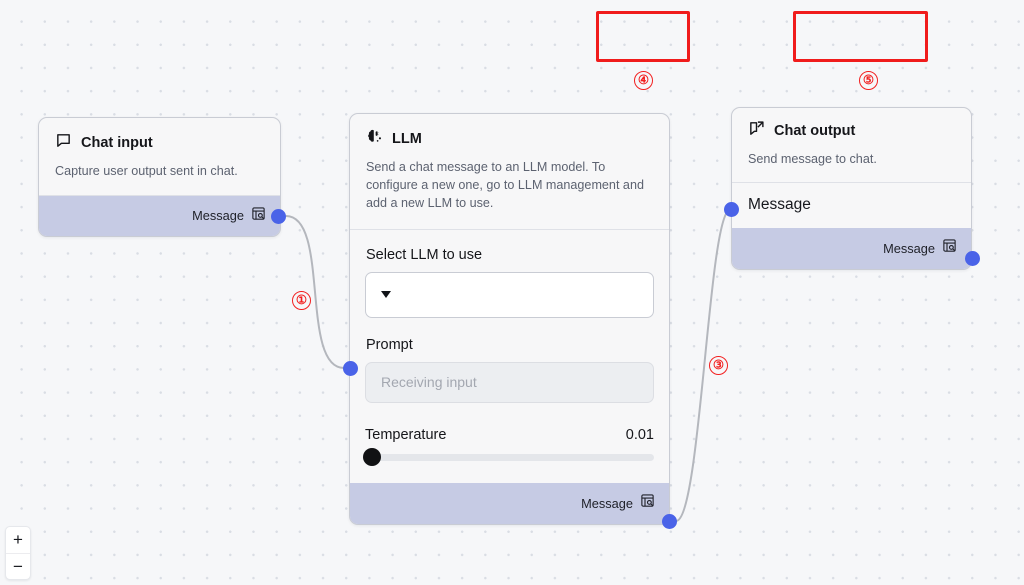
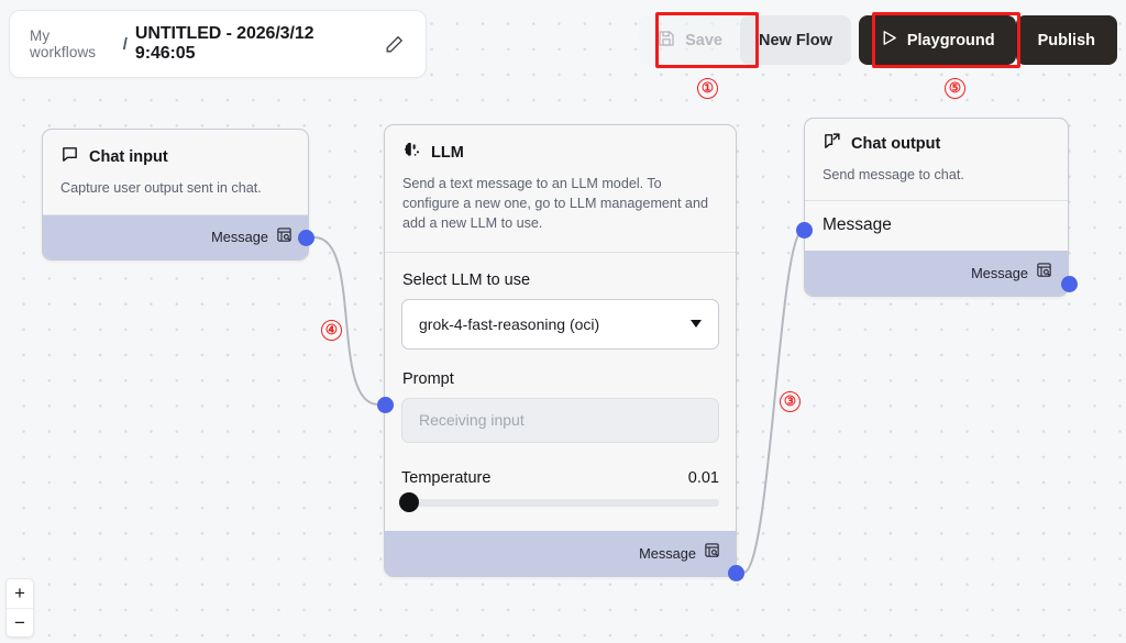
+ My workflows
+ /
+ UNTITLED - 2026/3/12 9:46:05
+ Save
+ New Flow
+ Playground
+ Publish
- ④
+ ①
  ⑤
- ①
+ ④
  ③
  Chat input
  Capture user output sent in chat.
  Message
  LLM
- Send a chat message to an LLM model. To configure a new one, go to LLM management and add a new LLM to use.
+ Send a text message to an LLM model. To configure a new one, go to LLM management and add a new LLM to use.
  Select LLM to use
+ grok-4-fast-reasoning (oci)
  Prompt
  Receiving input
  Temperature
  0.01
  Message
  Chat output
  Send message to chat.
  Message
  Message
  +
  −
